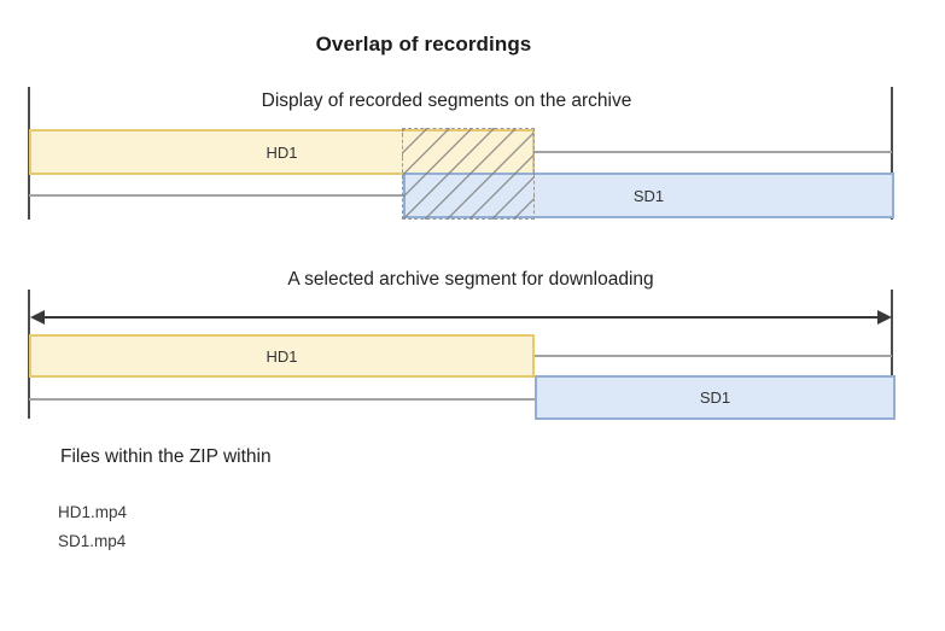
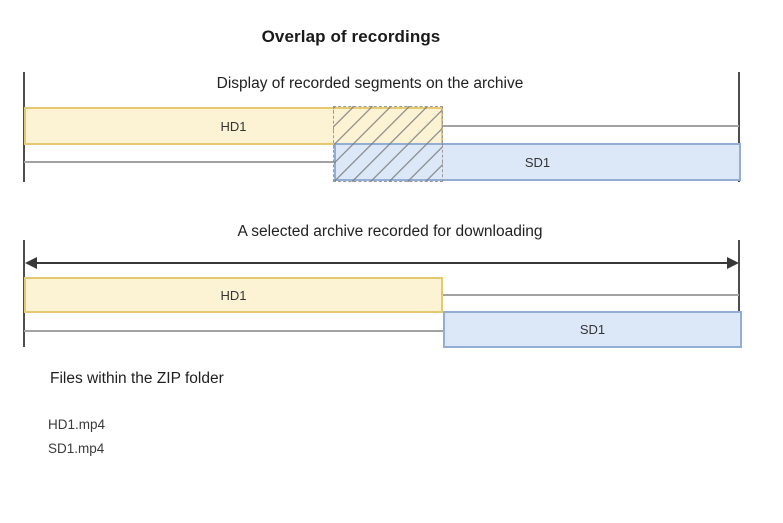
  Overlap of recordings
  Display of recorded segments on the archive
  HD1
  SD1
- A selected archive segment for downloading
+ A selected archive recorded for downloading
  HD1
  SD1
- Files within the ZIP within
+ Files within the ZIP folder
  HD1.mp4
  SD1.mp4
